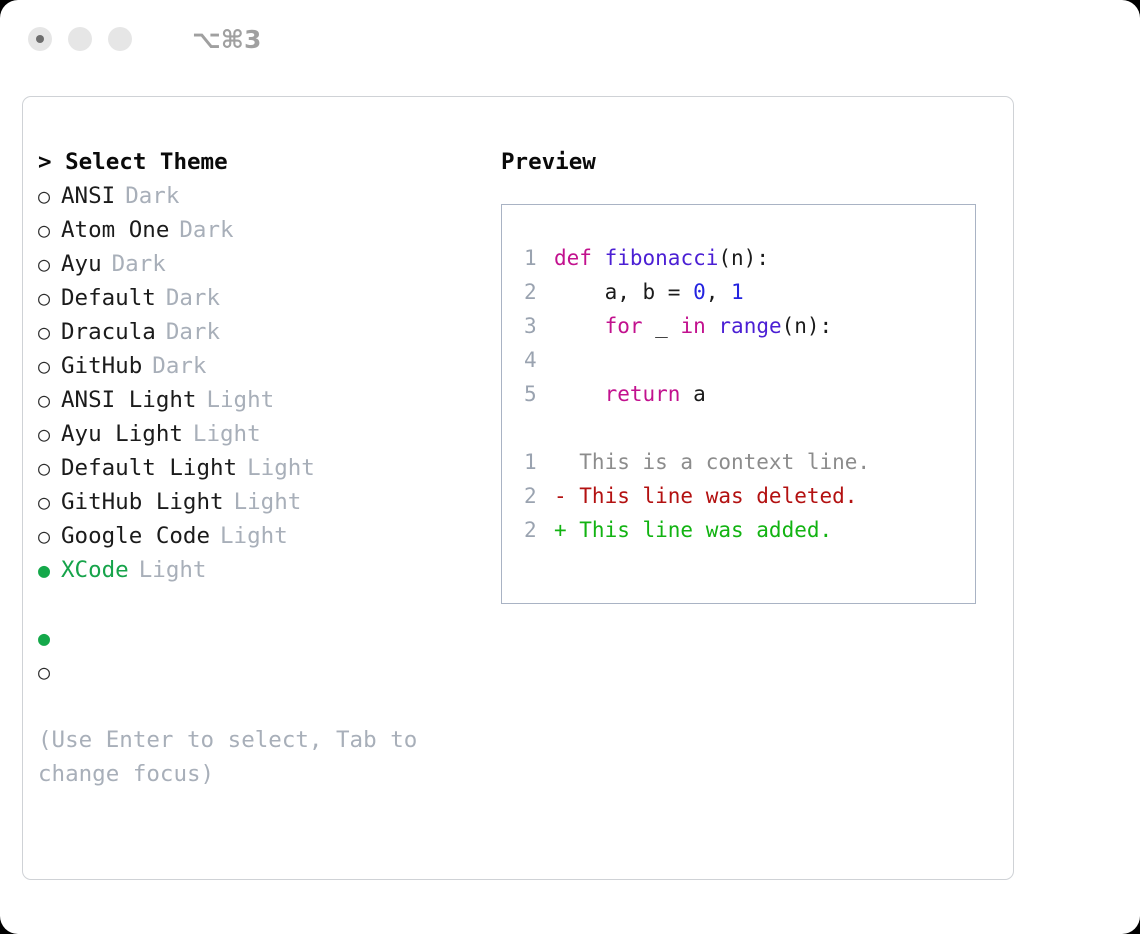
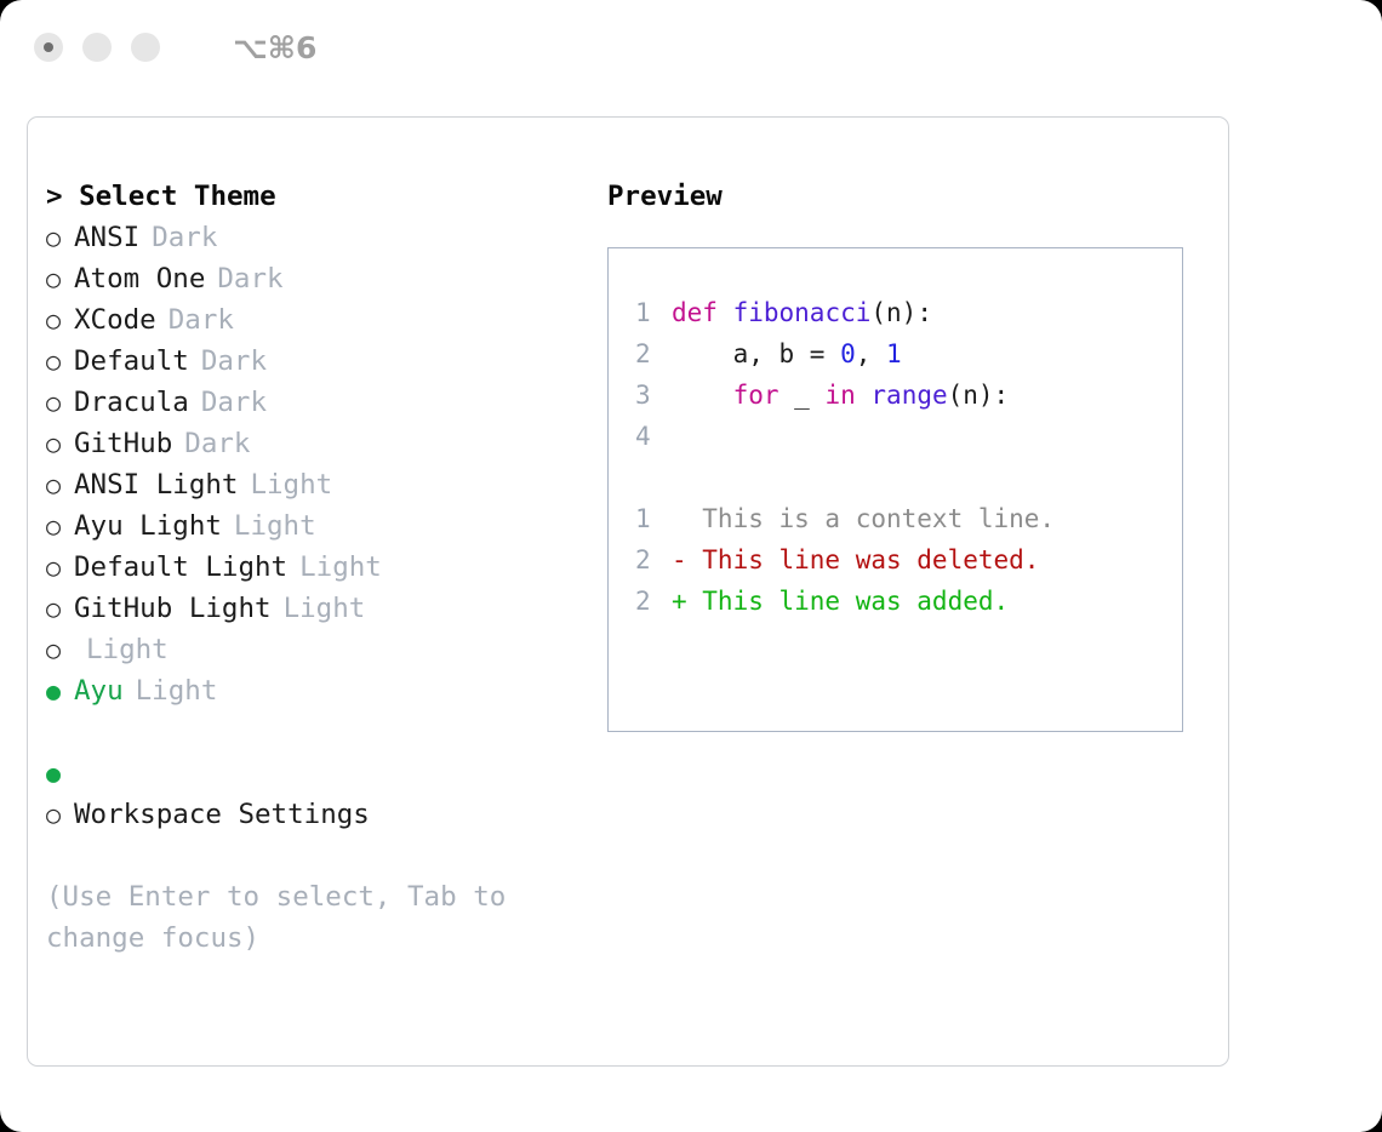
- ⌥⌘3
+ ⌥⌘6
  > Select Theme
  ○
  ANSI
  Dark
  ○
  Atom One
  Dark
  ○
- Ayu
+ XCode
  Dark
  ○
  Default
  Dark
  ○
  Dracula
  Dark
  ○
  GitHub
  Dark
  ○
  ANSI Light
  Light
  ○
  Ayu Light
  Light
  ○
  Default Light
  Light
  ○
  GitHub Light
  Light
  ○
- Google Code
  Light
  ●
- XCode
+ Ayu
  Light
  ●
  ○
+ Workspace Settings
  (Use Enter to select, Tab to change focus)
  Preview
  1
  def fibonacci(n):
  2
  a, b = 0, 1
  3
  for _ in range(n):
  4
- 5
- return a
  1
  This is a context line.
  2
  - This line was deleted.
  2
  + This line was added.
